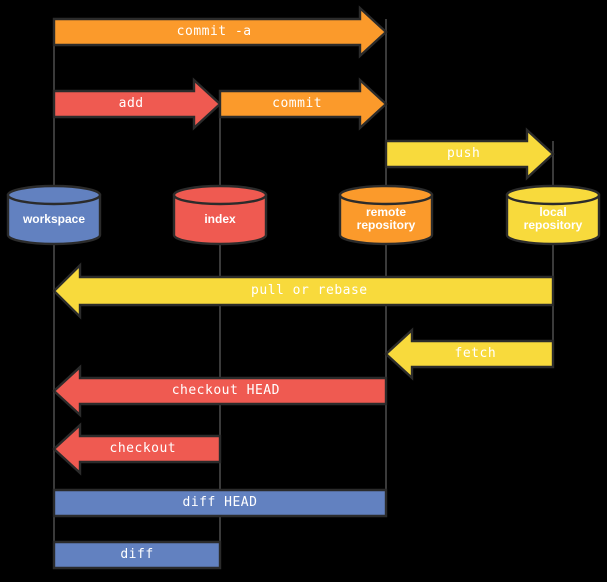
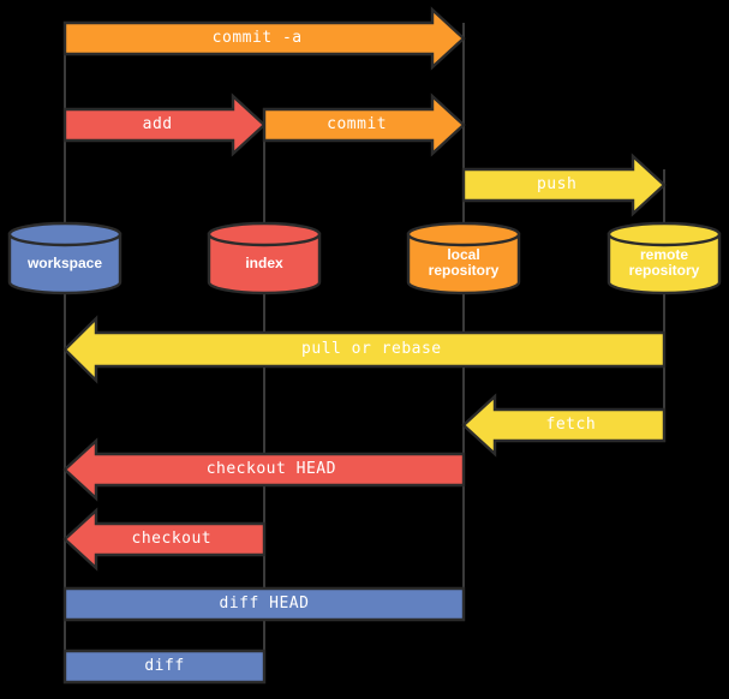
  commit -a
  add
  commit
  push
  pull or rebase
  fetch
  checkout HEAD
  checkout
  diff HEAD
  diff
  workspace
  index
- remote
+ local
  repository
- local
+ remote
  repository
